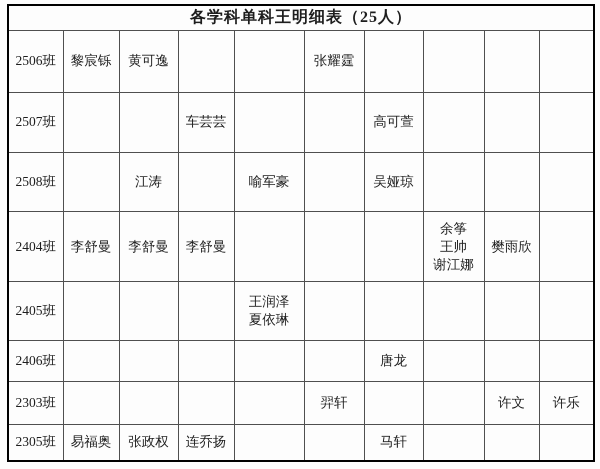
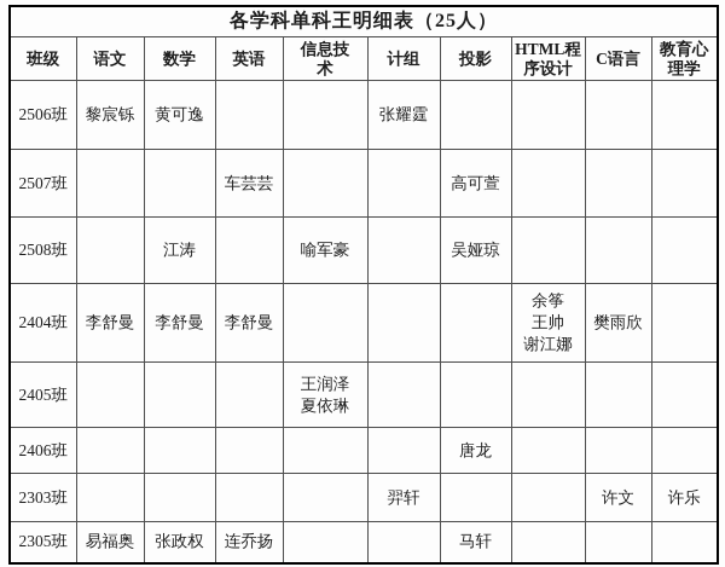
  各学科单科王明细表（25人）
+ 班级	语文	数学	英语	信息技 术	计组	投影	HTML程 序设计	C语言	教育心 理学
  2506班	黎宸铄	黄可逸			张耀霆
  2507班			车芸芸			高可萱
  2508班		江涛		喻军豪		吴娅琼
  2404班	李舒曼	李舒曼	李舒曼				余筝 王帅 谢江娜	樊雨欣
  2405班				王润泽 夏依琳
  2406班						唐龙
  2303班					羿轩			许文	许乐
  2305班	易福奥	张政权	连乔扬			马轩
